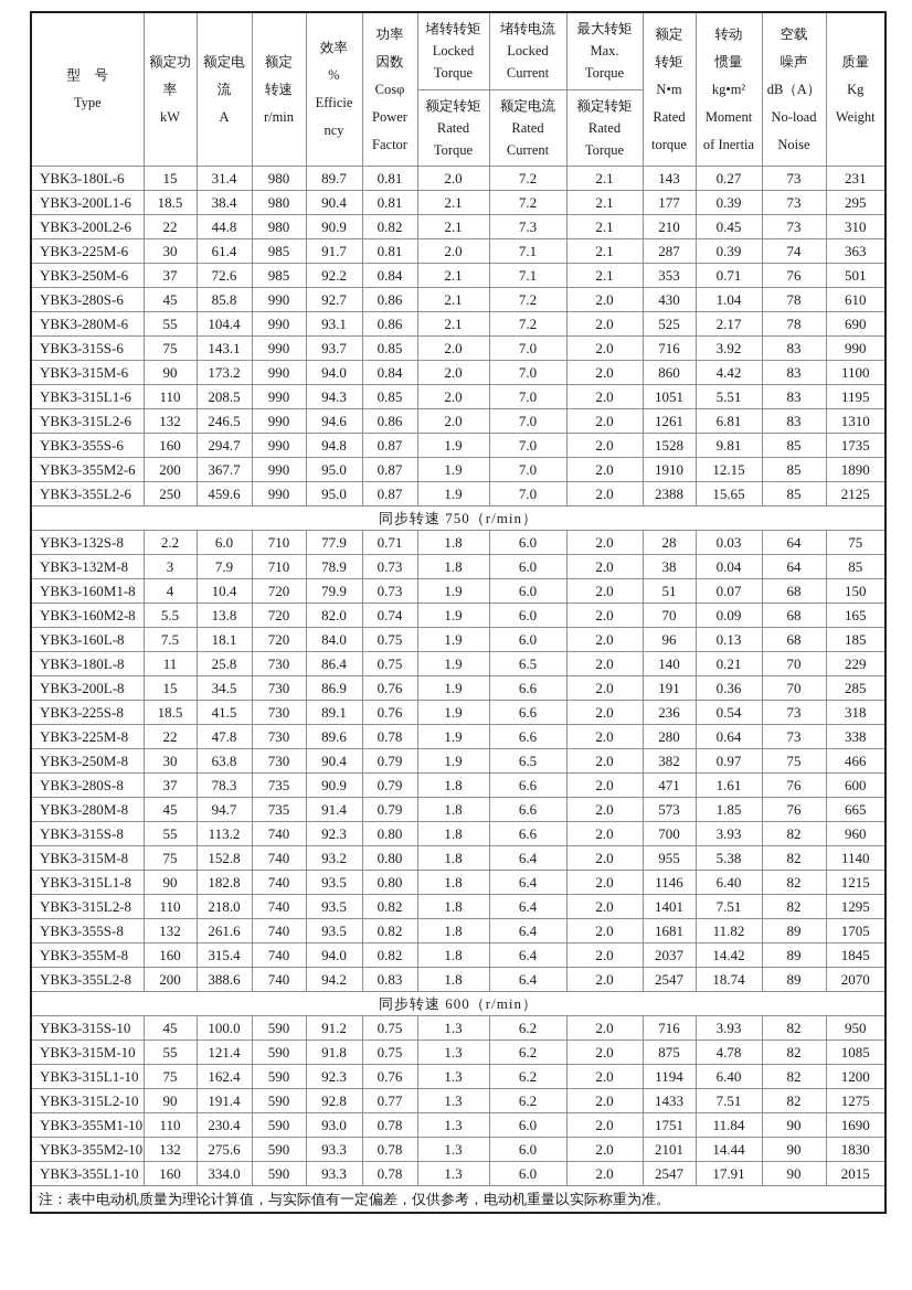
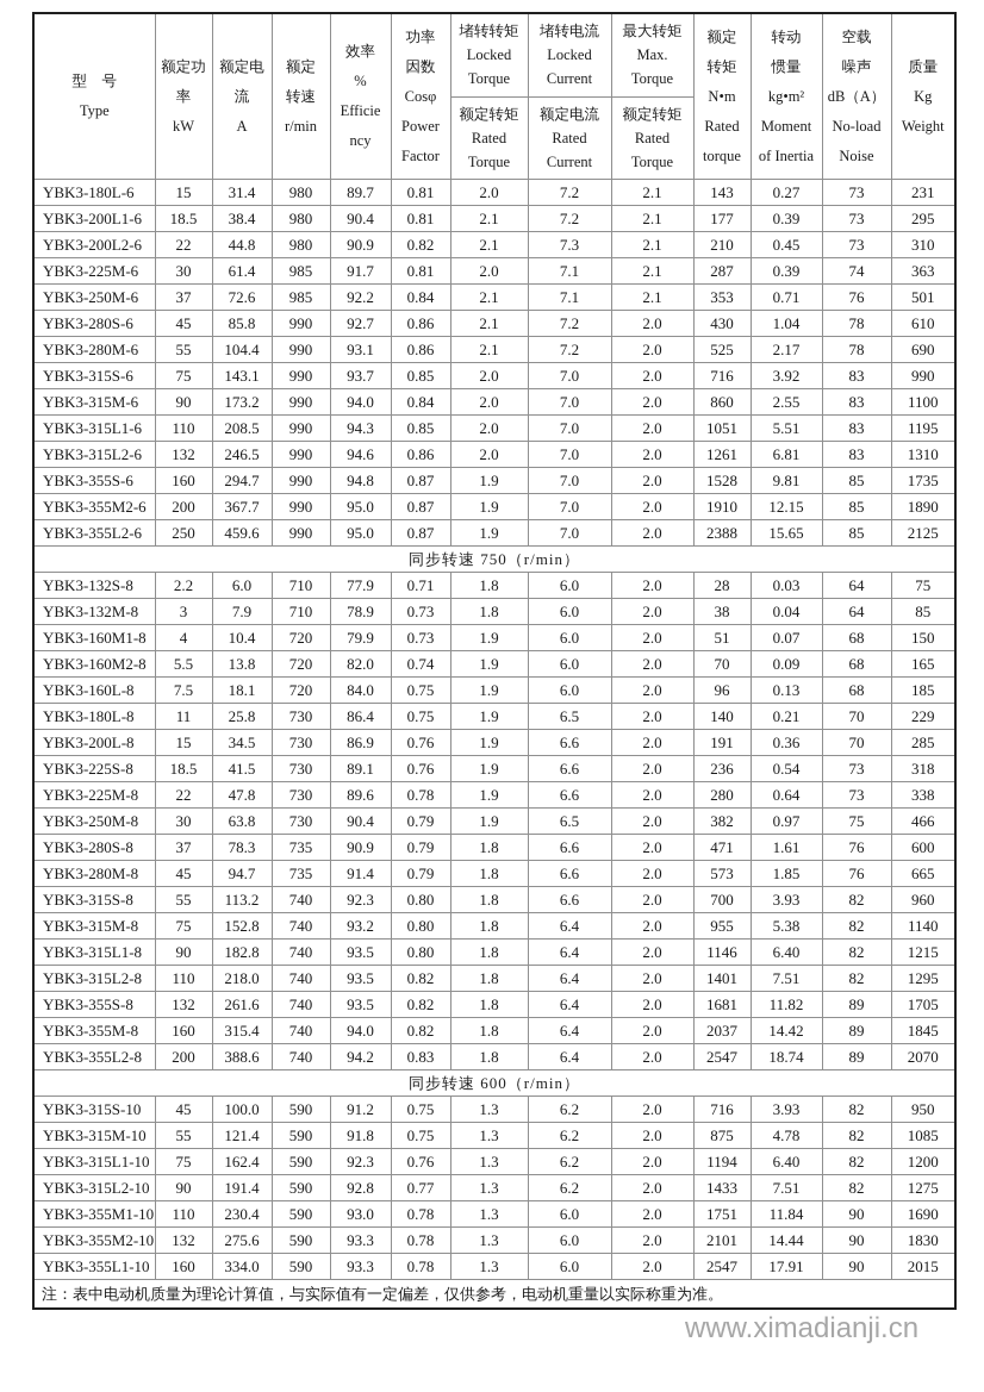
  型 号 Type	额定功 率 kW	额定电 流 A	额定 转速 r/min	效率 % Efficie ncy	功率 因数 Cosφ Power Factor	堵转转矩 Locked Torque	堵转电流 Locked Current	最大转矩 Max. Torque	额定 转矩 N•m Rated torque	转动 惯量 kg•m² Moment of Inertia	空载 噪声 dB（A） No-load Noise	质量 Kg Weight
  额定转矩 Rated Torque	额定电流 Rated Current	额定转矩 Rated Torque
  YBK3-180L-6	15	31.4	980	89.7	0.81	2.0	7.2	2.1	143	0.27	73	231
  YBK3-200L1-6	18.5	38.4	980	90.4	0.81	2.1	7.2	2.1	177	0.39	73	295
  YBK3-200L2-6	22	44.8	980	90.9	0.82	2.1	7.3	2.1	210	0.45	73	310
  YBK3-225M-6	30	61.4	985	91.7	0.81	2.0	7.1	2.1	287	0.39	74	363
  YBK3-250M-6	37	72.6	985	92.2	0.84	2.1	7.1	2.1	353	0.71	76	501
  YBK3-280S-6	45	85.8	990	92.7	0.86	2.1	7.2	2.0	430	1.04	78	610
  YBK3-280M-6	55	104.4	990	93.1	0.86	2.1	7.2	2.0	525	2.17	78	690
  YBK3-315S-6	75	143.1	990	93.7	0.85	2.0	7.0	2.0	716	3.92	83	990
- YBK3-315M-6	90	173.2	990	94.0	0.84	2.0	7.0	2.0	860	4.42	83	1100
+ YBK3-315M-6	90	173.2	990	94.0	0.84	2.0	7.0	2.0	860	2.55	83	1100
  YBK3-315L1-6	110	208.5	990	94.3	0.85	2.0	7.0	2.0	1051	5.51	83	1195
  YBK3-315L2-6	132	246.5	990	94.6	0.86	2.0	7.0	2.0	1261	6.81	83	1310
  YBK3-355S-6	160	294.7	990	94.8	0.87	1.9	7.0	2.0	1528	9.81	85	1735
  YBK3-355M2-6	200	367.7	990	95.0	0.87	1.9	7.0	2.0	1910	12.15	85	1890
  YBK3-355L2-6	250	459.6	990	95.0	0.87	1.9	7.0	2.0	2388	15.65	85	2125
  同步转速 750（r/min）
  YBK3-132S-8	2.2	6.0	710	77.9	0.71	1.8	6.0	2.0	28	0.03	64	75
  YBK3-132M-8	3	7.9	710	78.9	0.73	1.8	6.0	2.0	38	0.04	64	85
  YBK3-160M1-8	4	10.4	720	79.9	0.73	1.9	6.0	2.0	51	0.07	68	150
  YBK3-160M2-8	5.5	13.8	720	82.0	0.74	1.9	6.0	2.0	70	0.09	68	165
  YBK3-160L-8	7.5	18.1	720	84.0	0.75	1.9	6.0	2.0	96	0.13	68	185
  YBK3-180L-8	11	25.8	730	86.4	0.75	1.9	6.5	2.0	140	0.21	70	229
  YBK3-200L-8	15	34.5	730	86.9	0.76	1.9	6.6	2.0	191	0.36	70	285
  YBK3-225S-8	18.5	41.5	730	89.1	0.76	1.9	6.6	2.0	236	0.54	73	318
  YBK3-225M-8	22	47.8	730	89.6	0.78	1.9	6.6	2.0	280	0.64	73	338
  YBK3-250M-8	30	63.8	730	90.4	0.79	1.9	6.5	2.0	382	0.97	75	466
  YBK3-280S-8	37	78.3	735	90.9	0.79	1.8	6.6	2.0	471	1.61	76	600
  YBK3-280M-8	45	94.7	735	91.4	0.79	1.8	6.6	2.0	573	1.85	76	665
  YBK3-315S-8	55	113.2	740	92.3	0.80	1.8	6.6	2.0	700	3.93	82	960
  YBK3-315M-8	75	152.8	740	93.2	0.80	1.8	6.4	2.0	955	5.38	82	1140
  YBK3-315L1-8	90	182.8	740	93.5	0.80	1.8	6.4	2.0	1146	6.40	82	1215
  YBK3-315L2-8	110	218.0	740	93.5	0.82	1.8	6.4	2.0	1401	7.51	82	1295
  YBK3-355S-8	132	261.6	740	93.5	0.82	1.8	6.4	2.0	1681	11.82	89	1705
  YBK3-355M-8	160	315.4	740	94.0	0.82	1.8	6.4	2.0	2037	14.42	89	1845
  YBK3-355L2-8	200	388.6	740	94.2	0.83	1.8	6.4	2.0	2547	18.74	89	2070
  同步转速 600（r/min）
  YBK3-315S-10	45	100.0	590	91.2	0.75	1.3	6.2	2.0	716	3.93	82	950
  YBK3-315M-10	55	121.4	590	91.8	0.75	1.3	6.2	2.0	875	4.78	82	1085
  YBK3-315L1-10	75	162.4	590	92.3	0.76	1.3	6.2	2.0	1194	6.40	82	1200
  YBK3-315L2-10	90	191.4	590	92.8	0.77	1.3	6.2	2.0	1433	7.51	82	1275
  YBK3-355M1-10	110	230.4	590	93.0	0.78	1.3	6.0	2.0	1751	11.84	90	1690
  YBK3-355M2-10	132	275.6	590	93.3	0.78	1.3	6.0	2.0	2101	14.44	90	1830
  YBK3-355L1-10	160	334.0	590	93.3	0.78	1.3	6.0	2.0	2547	17.91	90	2015
  注：表中电动机质量为理论计算值，与实际值有一定偏差，仅供参考，电动机重量以实际称重为准。
+ www.ximadianji.cn
